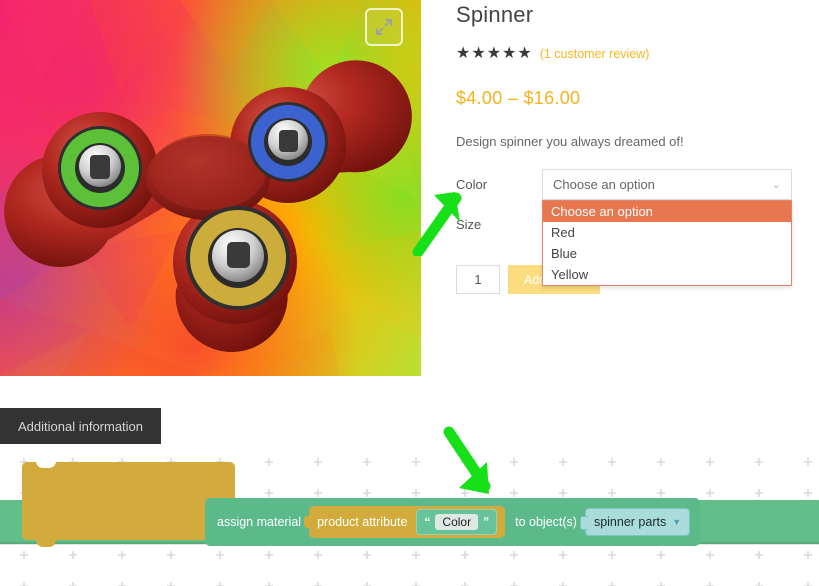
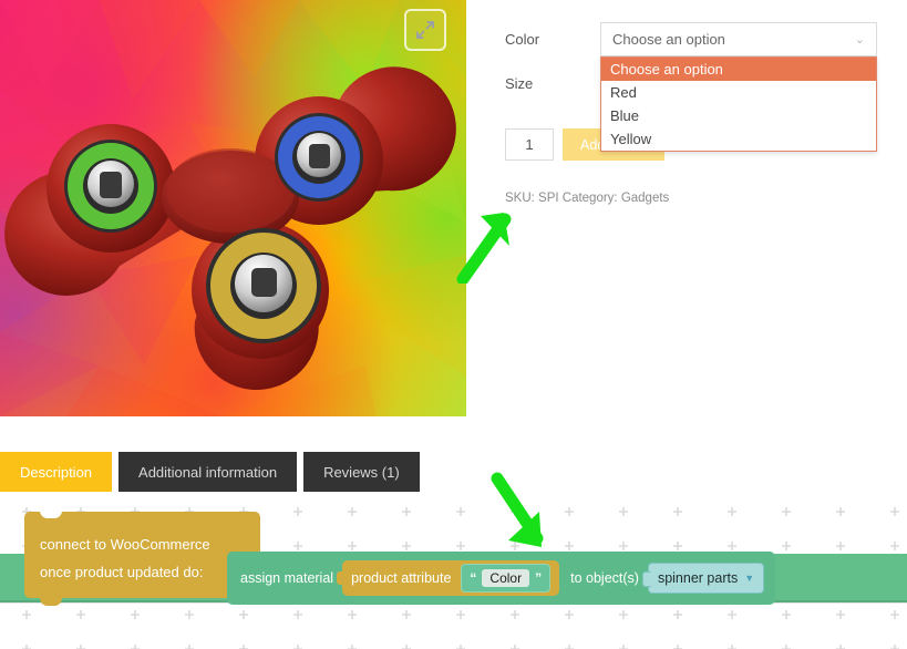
- Spinner
- ★★★★★
- (1 customer review)
- $4.00 – $16.00
- Design spinner you always dreamed of!
  Color
  Choose an option
  ⌄
  Choose an option
  Red
  Blue
  Yellow
  Size
  1
+ SKU: SPI Category: Gadgets
+ Description
  Additional information
+ Reviews (1)
+ connect to WooCommerce
+ once product updated do:
  assign material
  product attribute
  “
  Color
  ”
  to object(s)
  spinner parts
  ▼
